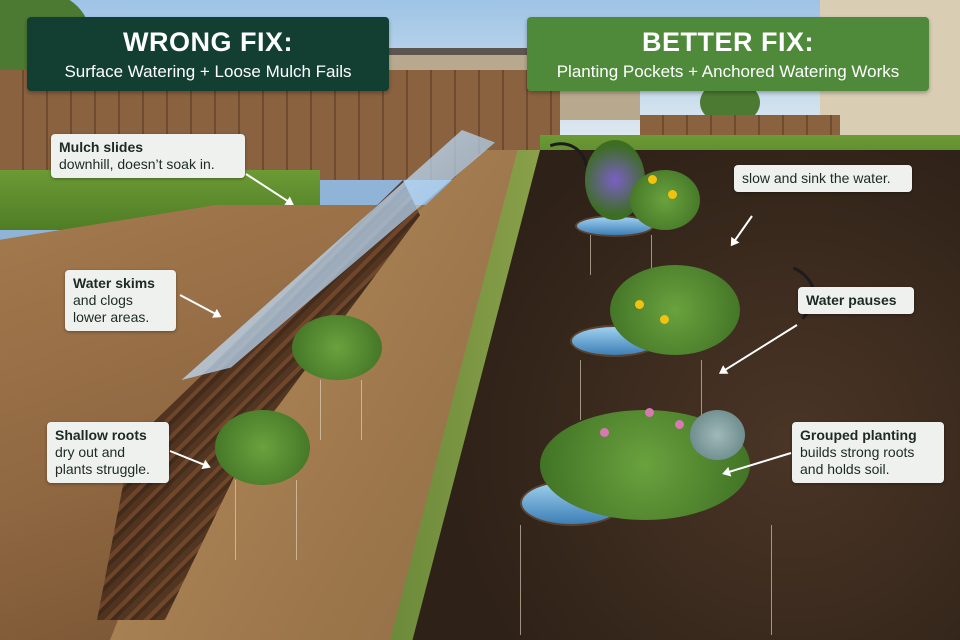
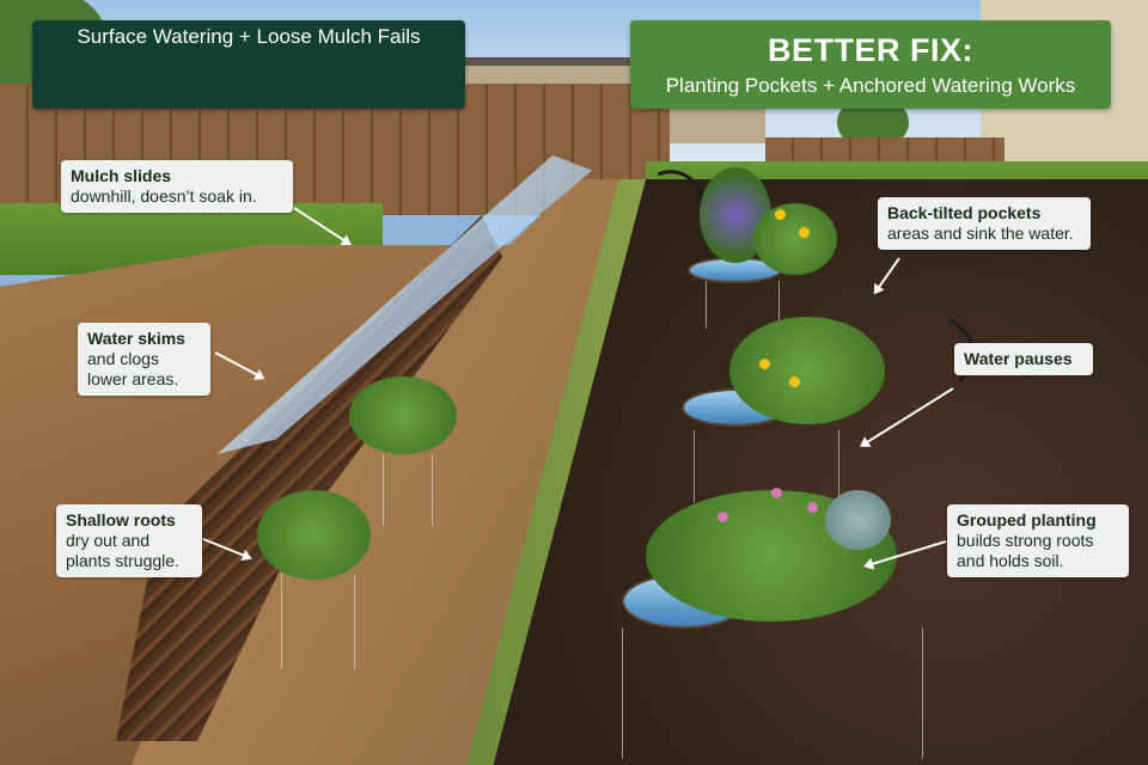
- WRONG FIX:
  Surface Watering + Loose Mulch Fails
  BETTER FIX:
  Planting Pockets + Anchored Watering Works
  Mulch slides
  downhill, doesn’t soak in.
  Water skims
  and clogs lower areas.
  Shallow roots
  dry out and plants struggle.
+ Back-tilted pockets
- slow and sink the water.
+ areas and sink the water.
  Water pauses
  Grouped planting
  builds strong roots and holds soil.
